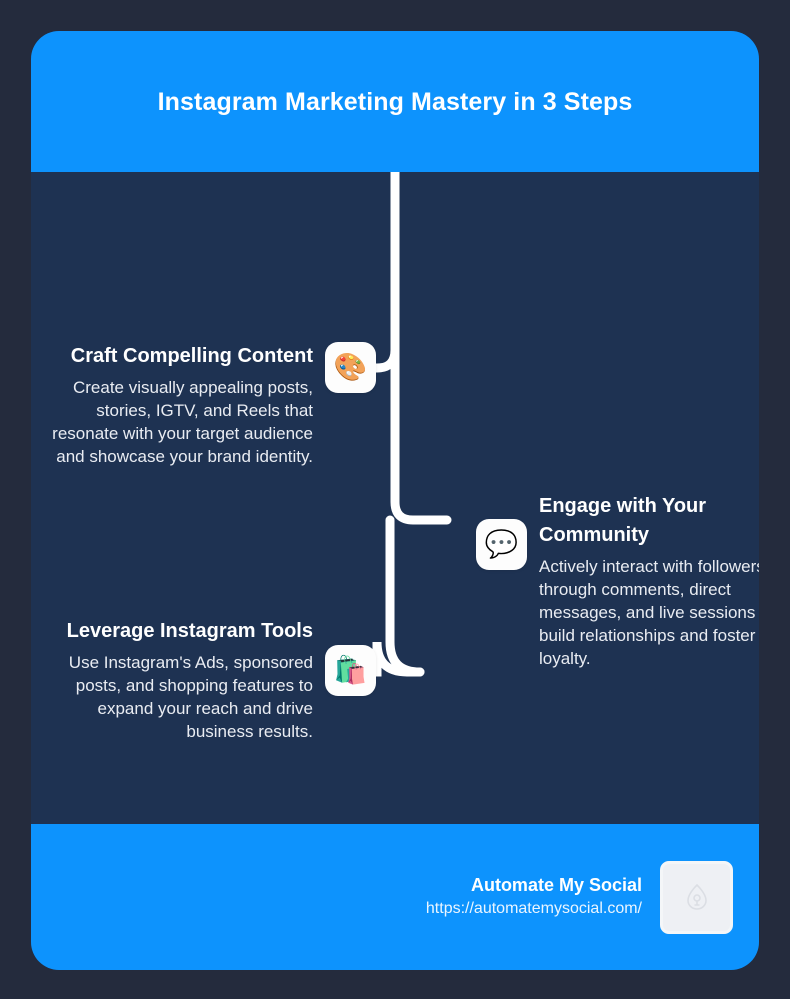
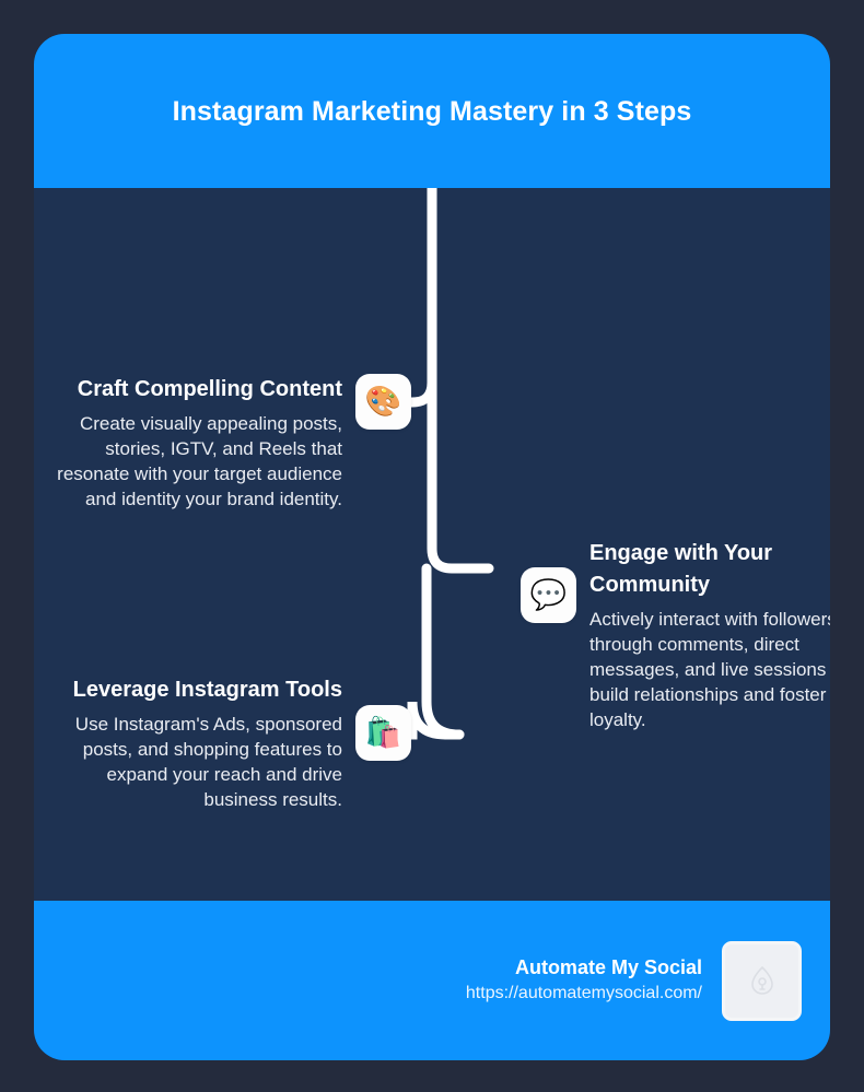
  Instagram Marketing Mastery in 3 Steps
  Craft Compelling Content
- Create visually appealing posts, stories, IGTV, and Reels that resonate with your target audience and showcase your brand identity.
+ Create visually appealing posts, stories, IGTV, and Reels that resonate with your target audience and identity your brand identity.
  🎨
  💬
  Engage with Your Community
  Actively interact with follower through comments, direct messages, and live sessions build relationships and foster loyalty.
  Leverage Instagram Tools
  Use Instagram's Ads, sponsored posts, and shopping features to expand your reach and drive business results.
  🛍️
  Automate My Social
  https://automatemysocial.com/
